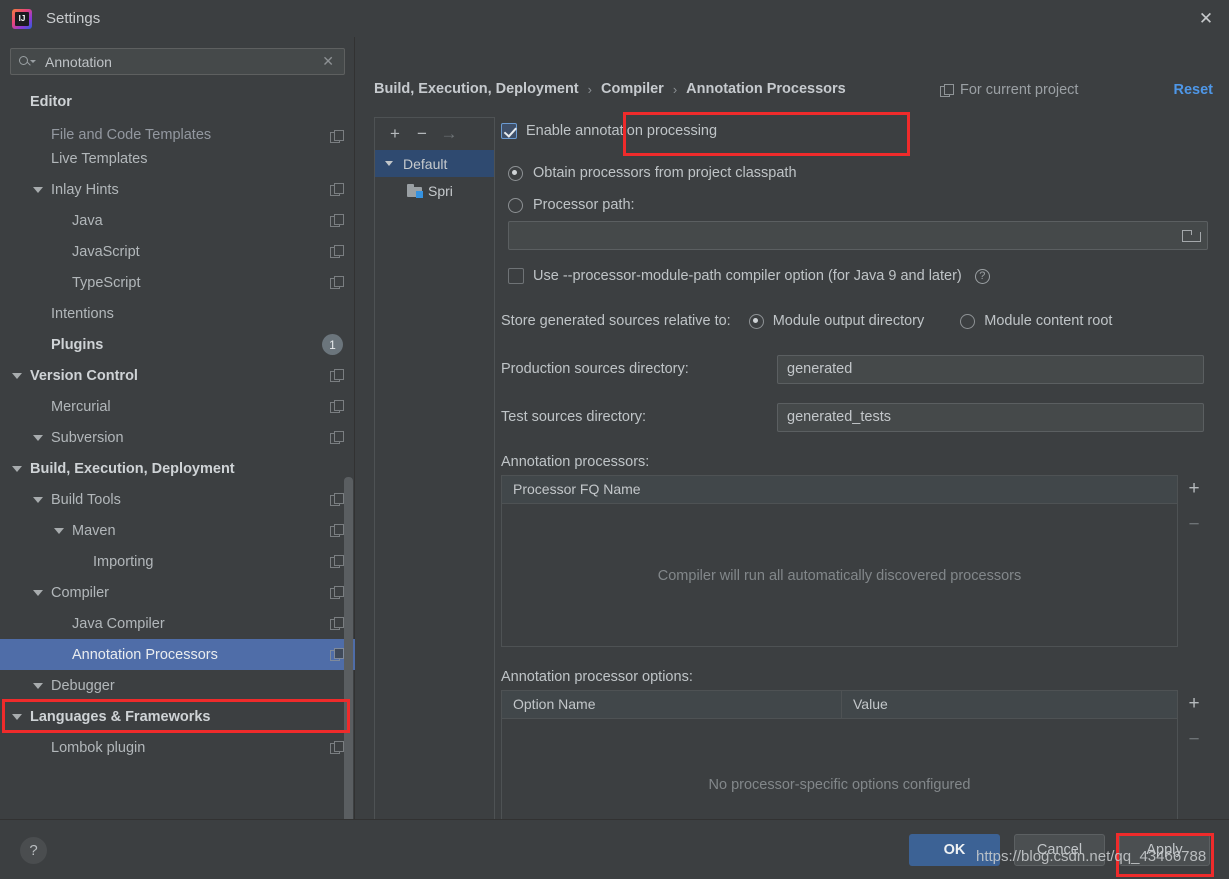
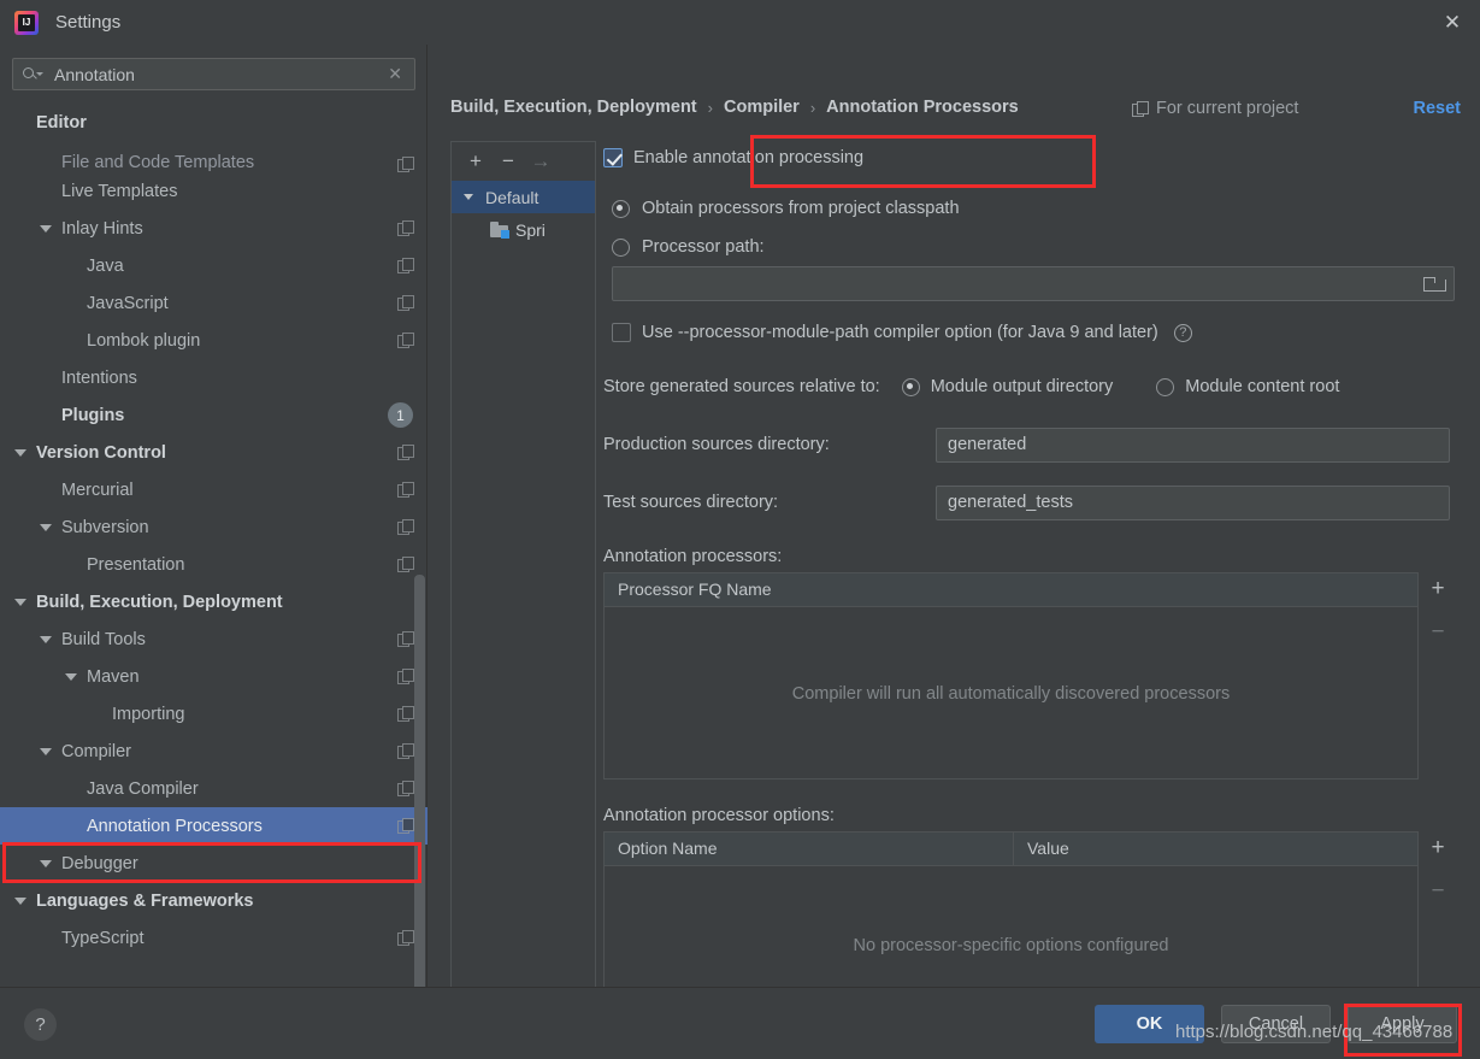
  IJ
  Settings
  ✕
  Annotation
  ✕
  Editor
  File and Code Templates
  Live Templates
  Inlay Hints
  Java
  JavaScript
- TypeScript
+ Lombok plugin
  Intentions
  Plugins
  1
  Version Control
  Mercurial
  Subversion
+ Presentation
  Build, Execution, Deployment
  Build Tools
  Maven
  Importing
  Compiler
  Java Compiler
  Annotation Processors
  Debugger
  Languages & Frameworks
- Lombok plugin
+ TypeScript
  Build, Execution, Deployment
  ›
  Compiler
  ›
  Annotation Processors
  For current project
  Reset
  +
  −
  →
  Default
  Spri
  Enable annotation processing
  Obtain processors from project classpath
  Processor path:
  Use --processor-module-path compiler option (for Java 9 and later)
  ?
  Store generated sources relative to:
  Module output directory
  Module content root
  Production sources directory:
  generated
  Test sources directory:
  generated_tests
  Annotation processors:
  Processor FQ Name
  Compiler will run all automatically discovered processors
  +
  −
  Annotation processor options:
  Option Name
  Value
  No processor-specific options configured
  +
  −
  ?
  OK
  Cancel
  Apply
  https://blog.csdn.net/qq_43466788
